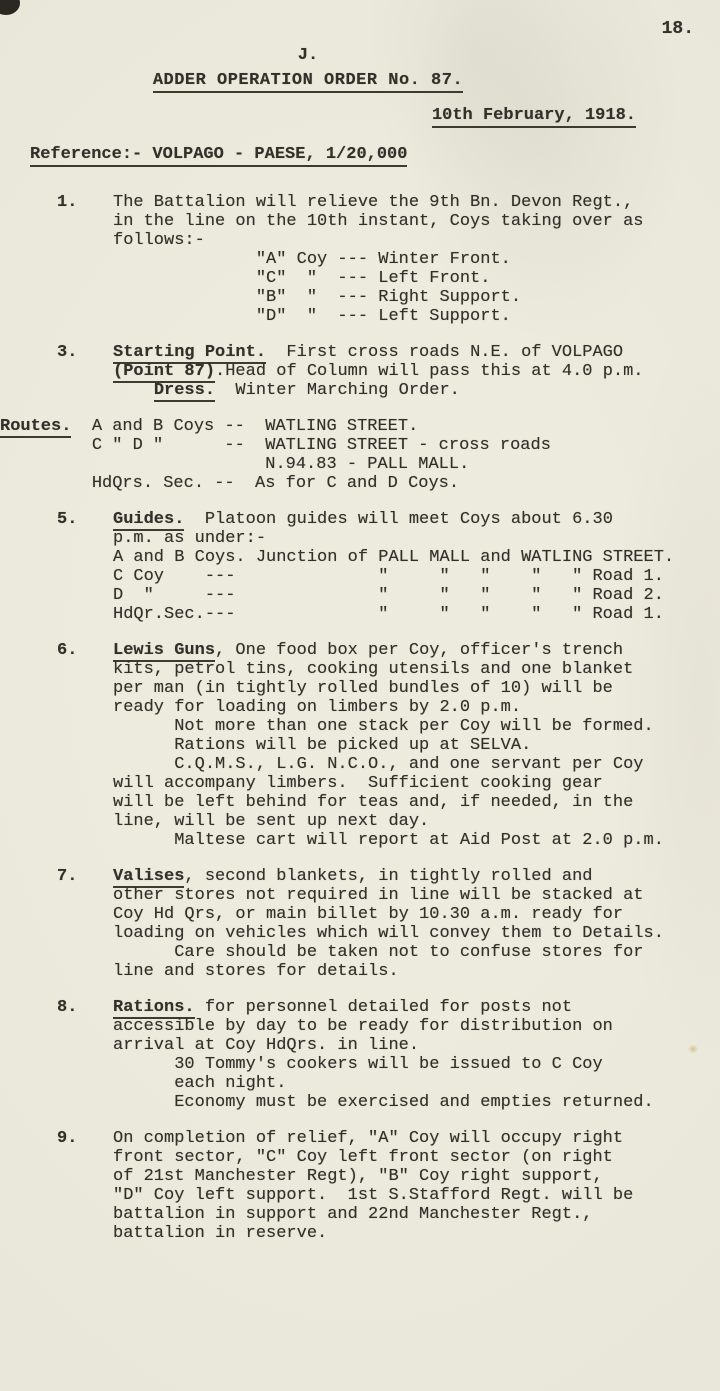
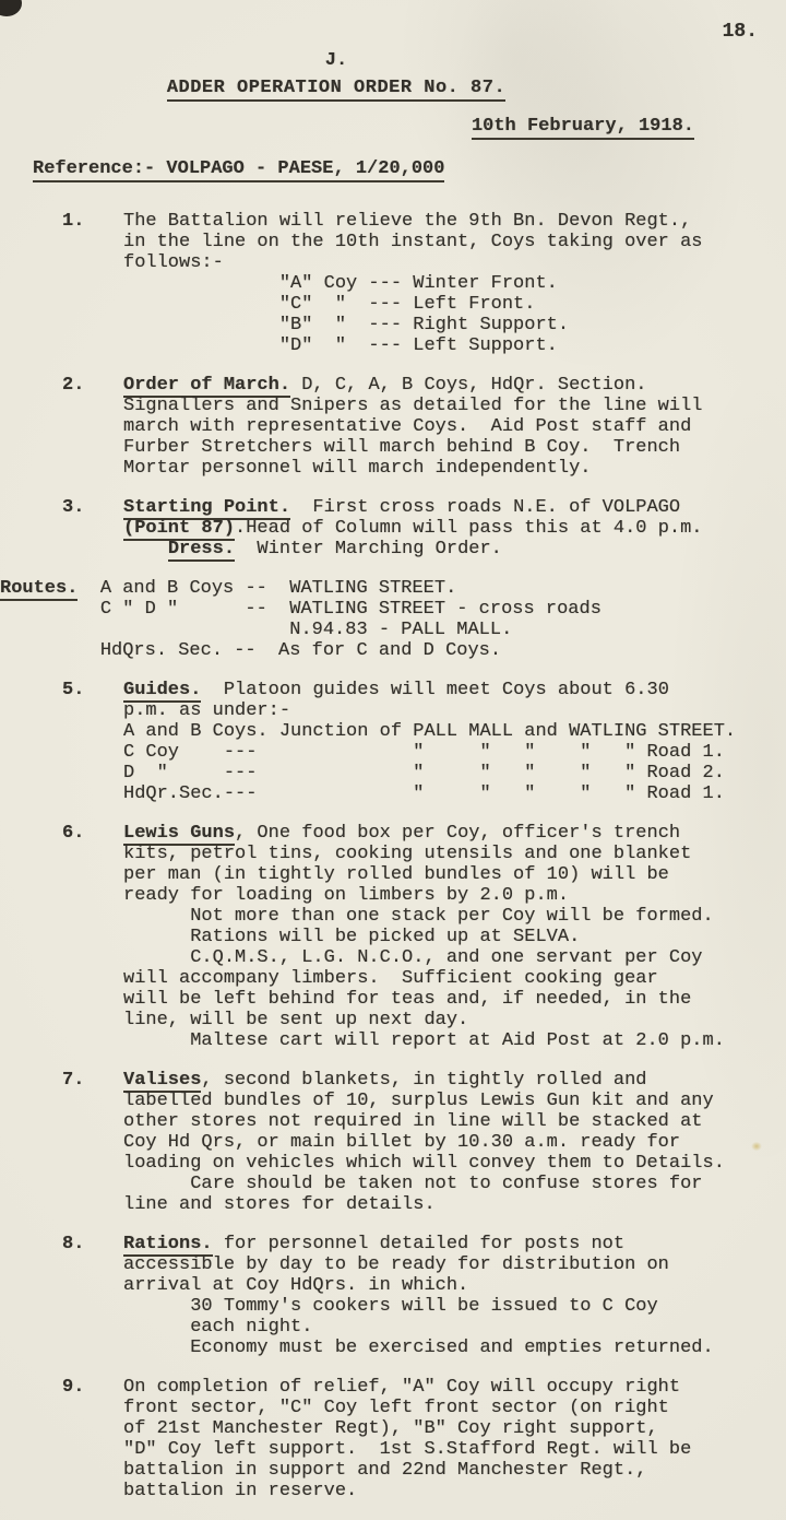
  18.
  J.
  ADDER OPERATION ORDER No. 87.
  10th February, 1918.
  Reference:- VOLPAGO - PAESE, 1/20,000
  1.
  The Battalion will relieve the 9th Bn. Devon Regt.,
  in the line on the 10th instant, Coys taking over as
  follows:-
  "A" Coy --- Winter Front.
  "C" " --- Left Front.
  "B" " --- Right Support.
  "D" " --- Left Support.
+ 2.
+ Order of March. D, C, A, B Coys, HdQr. Section.
+ Signallers and Snipers as detailed for the line will
+ march with representative Coys. Aid Post staff and
+ Furber Stretchers will march behind B Coy. Trench
+ Mortar personnel will march independently.
  3.
  Starting Point. First cross roads N.E. of VOLPAGO
  (Point 87).Head of Column will pass this at 4.0 p.m.
  Dress. Winter Marching Order.
  Routes. A and B Coys -- WATLING STREET.
  C " D " -- WATLING STREET - cross roads
  N.94.83 - PALL MALL.
  HdQrs. Sec. -- As for C and D Coys.
  5.
  Guides. Platoon guides will meet Coys about 6.30
  p.m. as under:-
  A and B Coys. Junction of PALL MALL and WATLING STREET.
  C Coy --- " " " " " Road 1.
  D " --- " " " " " Road 2.
  HdQr.Sec.--- " " " " " Road 1.
  6.
  Lewis Guns, One food box per Coy, officer's trench
  kits, petrol tins, cooking utensils and one blanket
  per man (in tightly rolled bundles of 10) will be
  ready for loading on limbers by 2.0 p.m.
  Not more than one stack per Coy will be formed.
  Rations will be picked up at SELVA.
  C.Q.M.S., L.G. N.C.O., and one servant per Coy
  will accompany limbers. Sufficient cooking gear
  will be left behind for teas and, if needed, in the
  line, will be sent up next day.
  Maltese cart will report at Aid Post at 2.0 p.m.
  7.
  Valises, second blankets, in tightly rolled and
+ labelled bundles of 10, surplus Lewis Gun kit and any
  other stores not required in line will be stacked at
  Coy Hd Qrs, or main billet by 10.30 a.m. ready for
  loading on vehicles which will convey them to Details.
  Care should be taken not to confuse stores for
  line and stores for details.
  8.
  Rations. for personnel detailed for posts not
  accessible by day to be ready for distribution on
- arrival at Coy HdQrs. in line.
+ arrival at Coy HdQrs. in which.
  30 Tommy's cookers will be issued to C Coy
  each night.
  Economy must be exercised and empties returned.
  9.
  On completion of relief, "A" Coy will occupy right
  front sector, "C" Coy left front sector (on right
  of 21st Manchester Regt), "B" Coy right support,
  "D" Coy left support. 1st S.Stafford Regt. will be
  battalion in support and 22nd Manchester Regt.,
  battalion in reserve.
